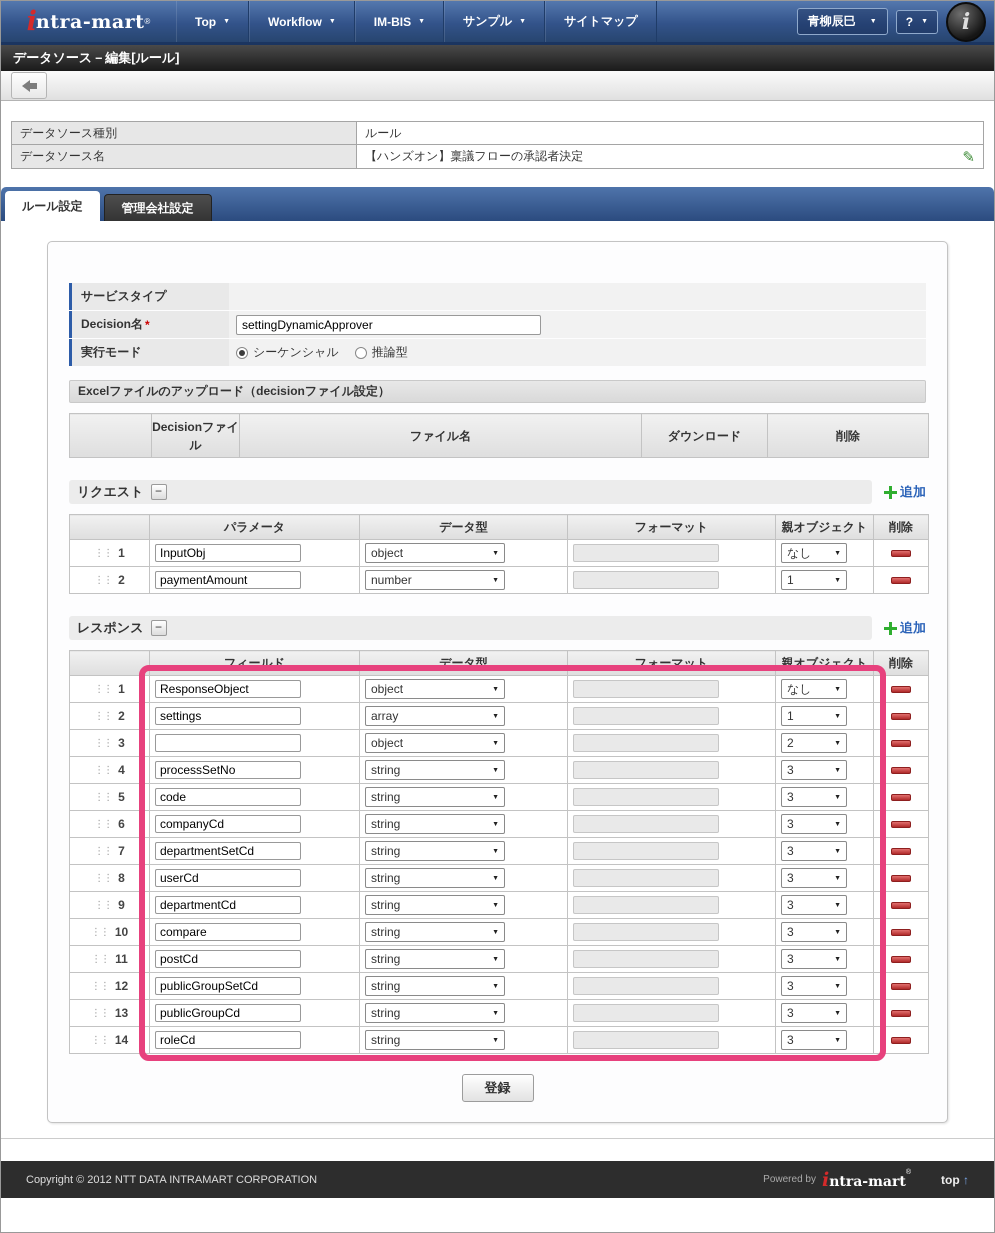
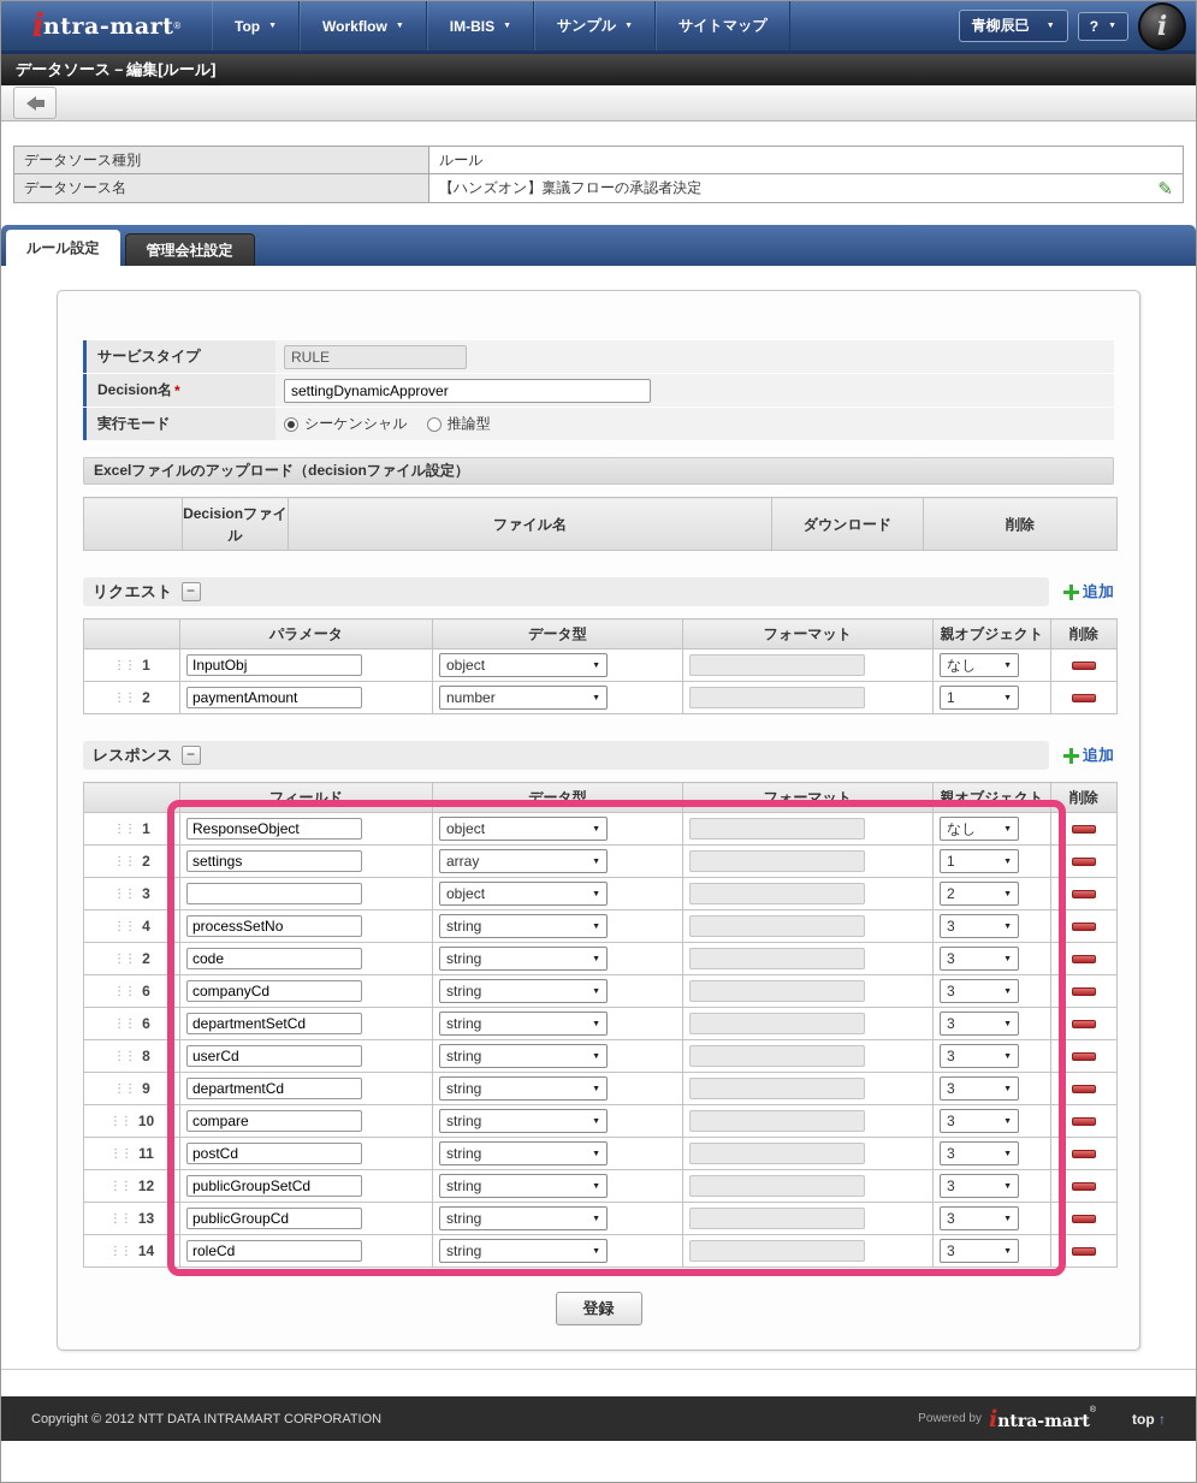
  i
  ntra-mart
  ®
  Top
  Workflow
  IM-BIS
  サンプル
  サイトマップ
  青柳辰巳
  ?
  i
  データソース－編集[ルール]
  データソース種別
  ルール
  データソース名
  【ハンズオン】稟議フローの承認者決定
  ✎
  ルール設定
  管理会社設定
  サービスタイプ
+ RULE
  Decision名
  *
  settingDynamicApprover
  実行モード
  シーケンシャル
  推論型
  Excelファイルのアップロード（decisionファイル設定）
  		Decisionファイル	ファイル名	ダウンロード	削除
  リクエスト
  −
  追加
  		パラメータ	データ型	フォーマット	親オブジェクト	削除
  ⋮⋮ 1	InputObj	object		なし
  ⋮⋮ 2	paymentAmount	number		1
  レスポンス
  −
  追加
  		フィールド	データ型	フォーマット	親オブジェクト	削除
  ⋮⋮ 1	ResponseObject	object		なし
  ⋮⋮ 2	settings	array		1
  ⋮⋮ 3		object		2
  ⋮⋮ 4	processSetNo	string		3
- ⋮⋮ 5	code	string		3
+ ⋮⋮ 2	code	string		3
  ⋮⋮ 6	companyCd	string		3
- ⋮⋮ 7	departmentSetCd	string		3
+ ⋮⋮ 6	departmentSetCd	string		3
  ⋮⋮ 8	userCd	string		3
  ⋮⋮ 9	departmentCd	string		3
  ⋮⋮ 10	compare	string		3
  ⋮⋮ 11	postCd	string		3
  ⋮⋮ 12	publicGroupSetCd	string		3
  ⋮⋮ 13	publicGroupCd	string		3
  ⋮⋮ 14	roleCd	string		3
  登録
  Copyright © 2012 NTT DATA INTRAMART CORPORATION
  Powered by
  intra-mart
  top ↑
